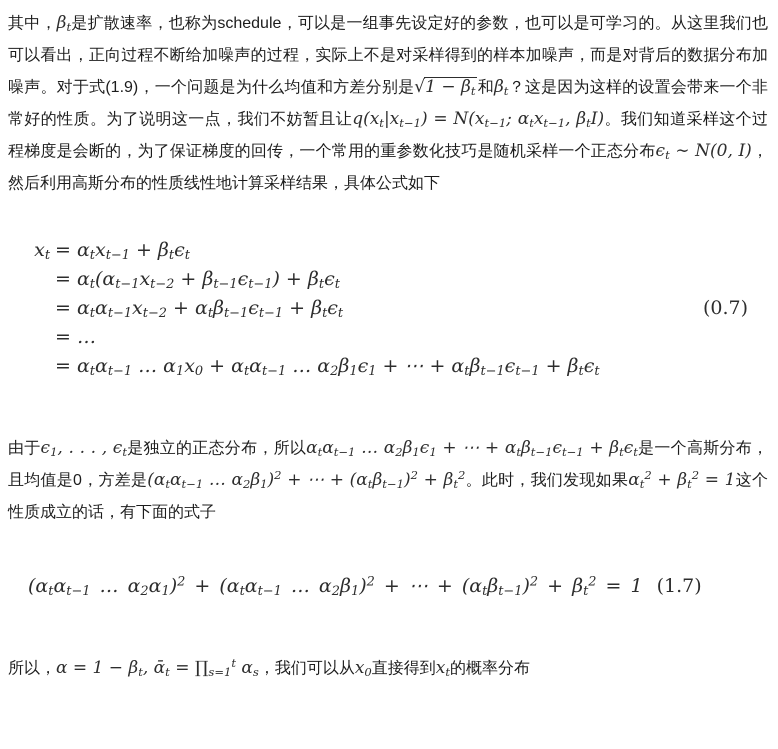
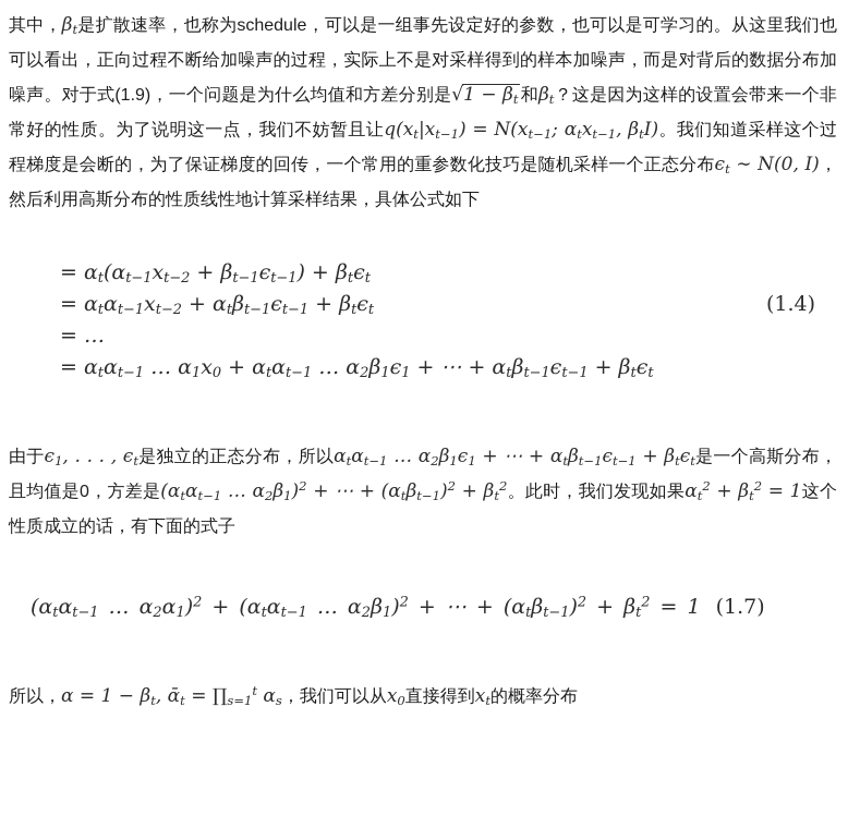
  其中，βt是扩散速率，也称为schedule，可以是一组事先设定好的参数，也可以是可学习的。从这里我们也可以看出，正向过程不断给加噪声的过程，实际上不是对采样得到的样本加噪声，而是对背后的数据分布加噪声。对于式(1.9)，一个问题是为什么均值和方差分别是√1 − βt 和βt？这是因为这样的设置会带来一个非常好的性质。为了说明这一点，我们不妨暂且让q(xt|xt−1) = N(xt−1; αtxt−1, βtI)。我们知道采样这个过程梯度是会断的，为了保证梯度的回传，一个常用的重参数化技巧是随机采样一个正态分布ϵt ∼ N(0, I)，然后利用高斯分布的性质线性地计算采样结果，具体公式如下
- xt
- = αtxt−1 + βtϵt
  = αt(αt−1xt−2 + βt−1ϵt−1) + βtϵt
  = αtαt−1xt−2 + αtβt−1ϵt−1 + βtϵt
- (0.7)
+ (1.4)
  = …
  = αtαt−1 … α1x0 + αtαt−1 … α2β1ϵ1 + ⋯ + αtβt−1ϵt−1 + βtϵt
  由于ϵ1, . . . , ϵt是独立的正态分布，所以αtαt−1 … α2β1ϵ1 + ⋯ + αtβt−1ϵt−1 + βtϵt是一个高斯分布，且均值是0，方差是(αtαt−1 … α2β1)2 + ⋯ + (αtβt−1)2 + βt2。此时，我们发现如果αt2 + βt2 = 1这个性质成立的话，有下面的式子
  (αtαt−1 … α2α1)2 + (αtαt−1 … α2β1)2 + ⋯ + (αtβt−1)2 + βt2 = 1
  (1.7)
  所以，α = 1 − βt, ᾱt = ∏s=1t αs，我们可以从x0直接得到xt的概率分布
